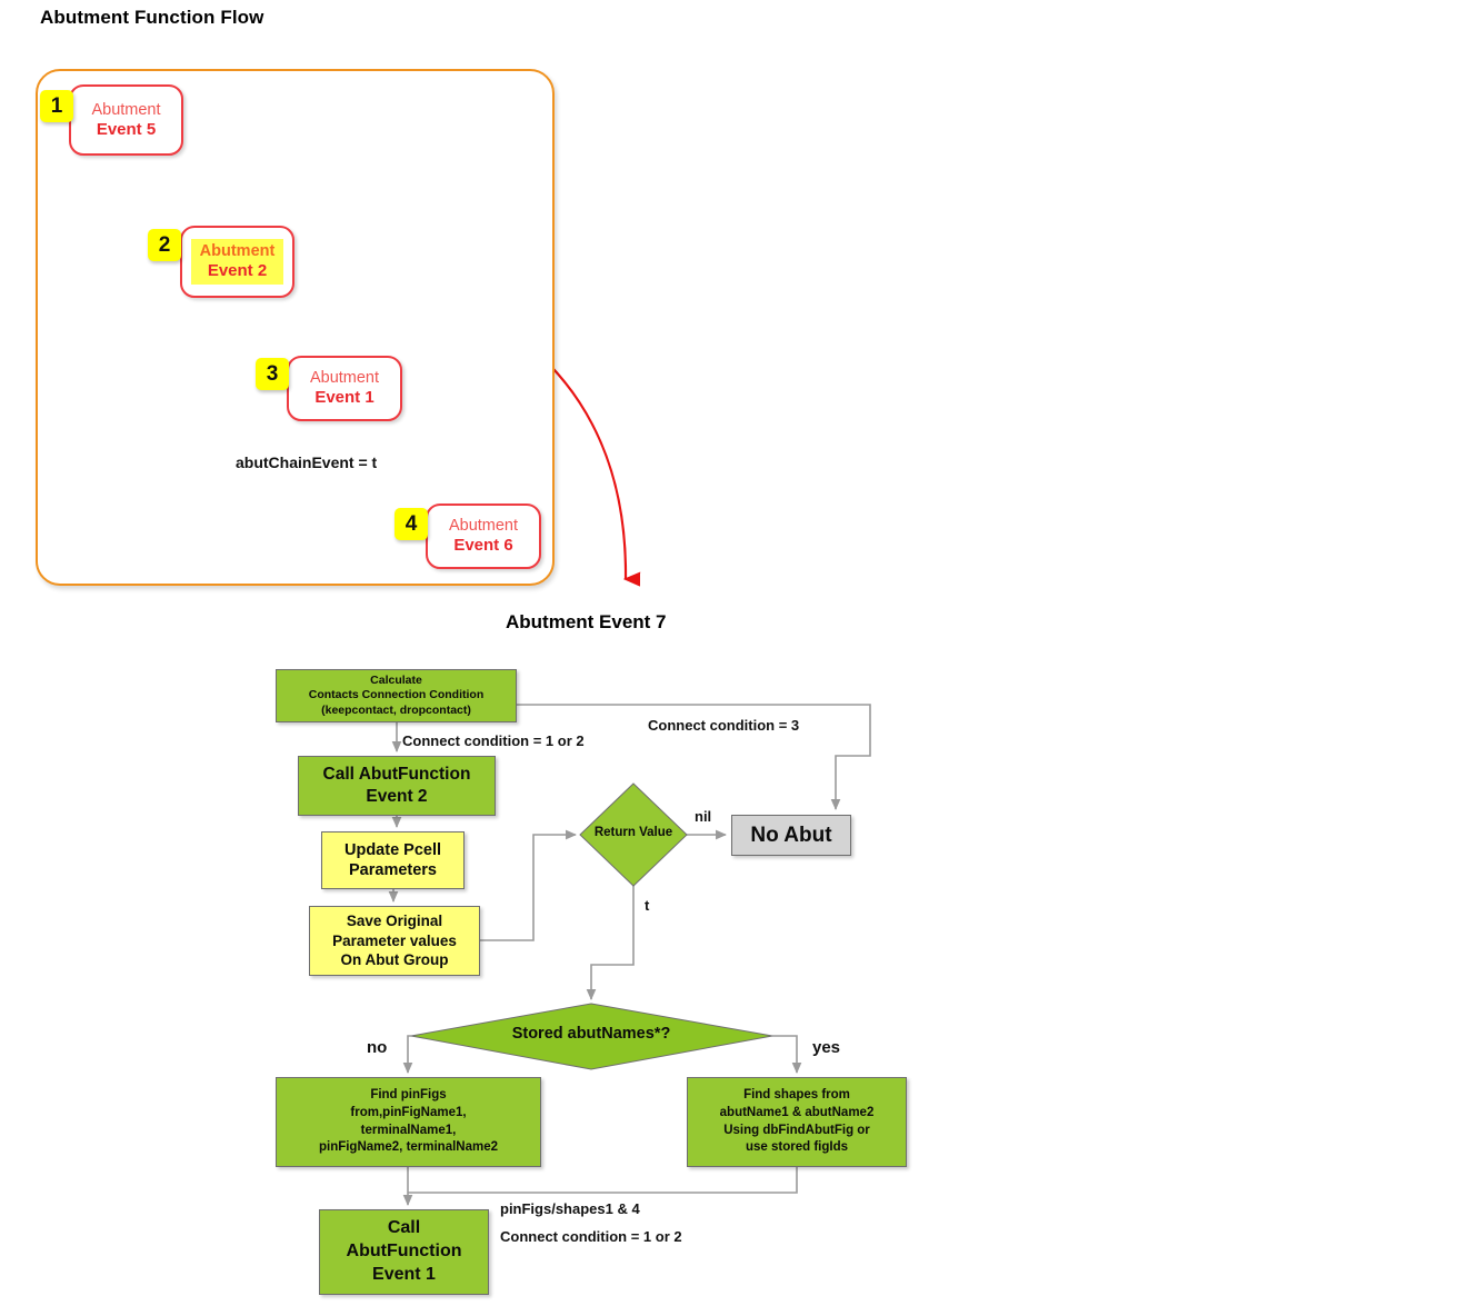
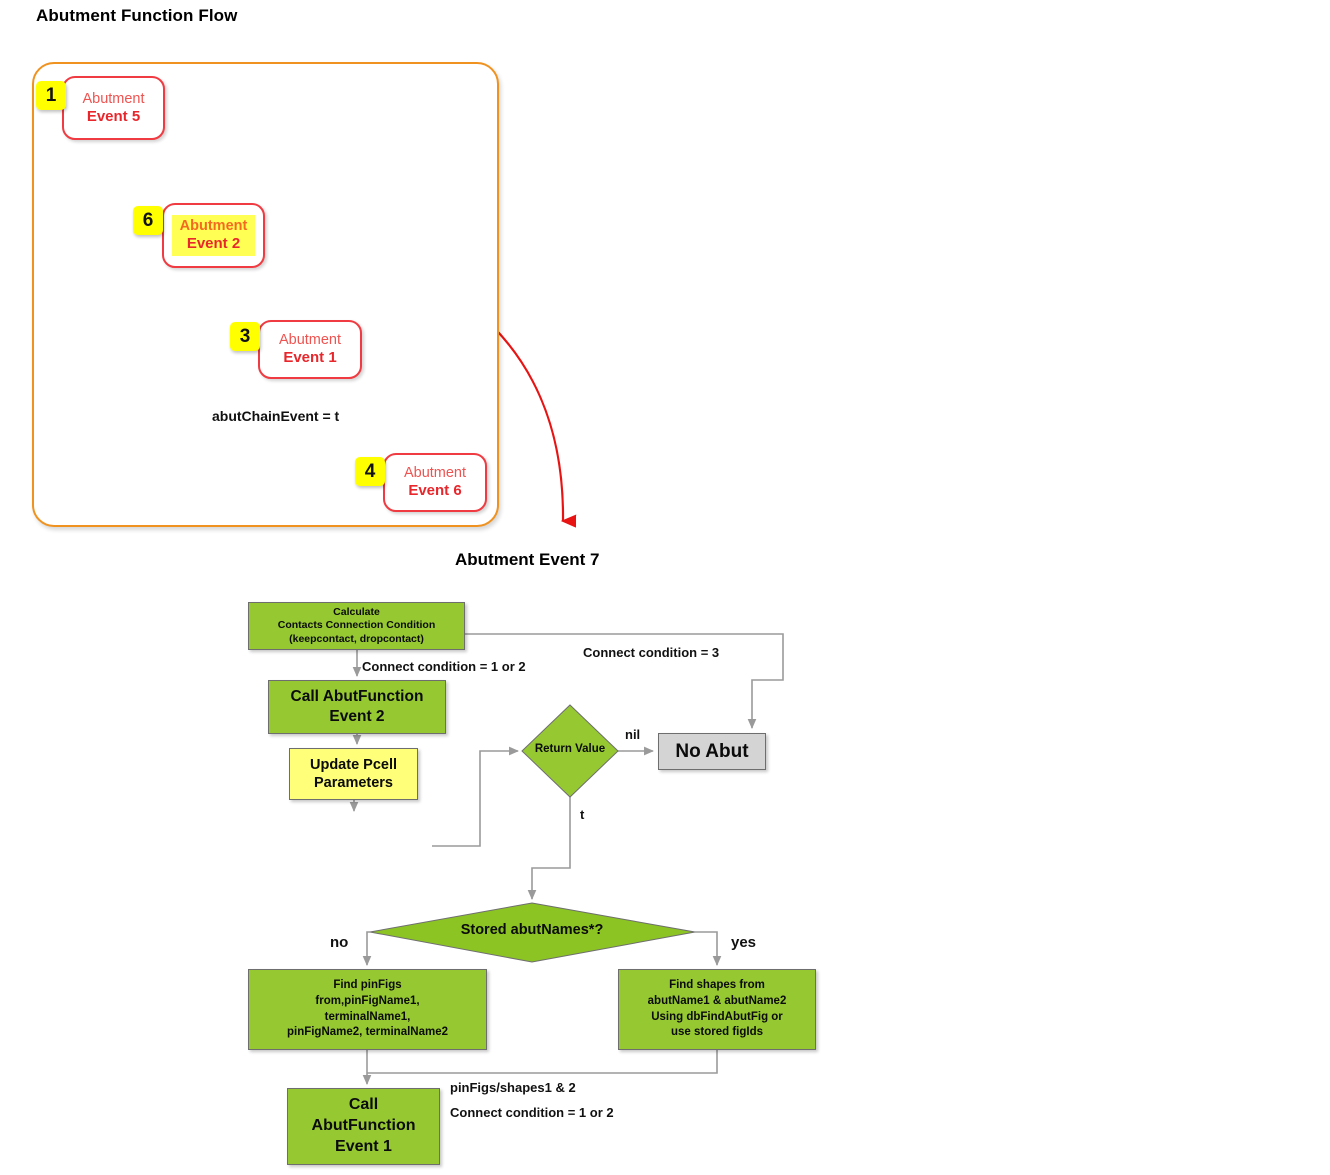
  Abutment Function Flow
  Abutment
  Event 5
  1
  Abutment
  Event 2
- 2
+ 6
  Abutment
  Event 1
  3
  Abutment
  Event 6
  4
  abutChainEvent = t
  Abutment Event 7
  Calculate
  Contacts Connection Condition
  (keepcontact, dropcontact)
  Call AbutFunction
  Event 2
  Update Pcell
  Parameters
- Save Original
- Parameter values
- On Abut Group
  No Abut
  Find pinFigs
  from,pinFigName1,
  terminalName1,
  pinFigName2, terminalName2
  Find shapes from
  abutName1 & abutName2
  Using dbFindAbutFig or
  use stored figIds
  Call
  AbutFunction
  Event 1
  Return Value
  Stored abutNames*?
  Connect condition = 1 or 2
  Connect condition = 3
  nil
  t
  no
  yes
- pinFigs/shapes1 & 4
+ pinFigs/shapes1 & 2
  Connect condition = 1 or 2
